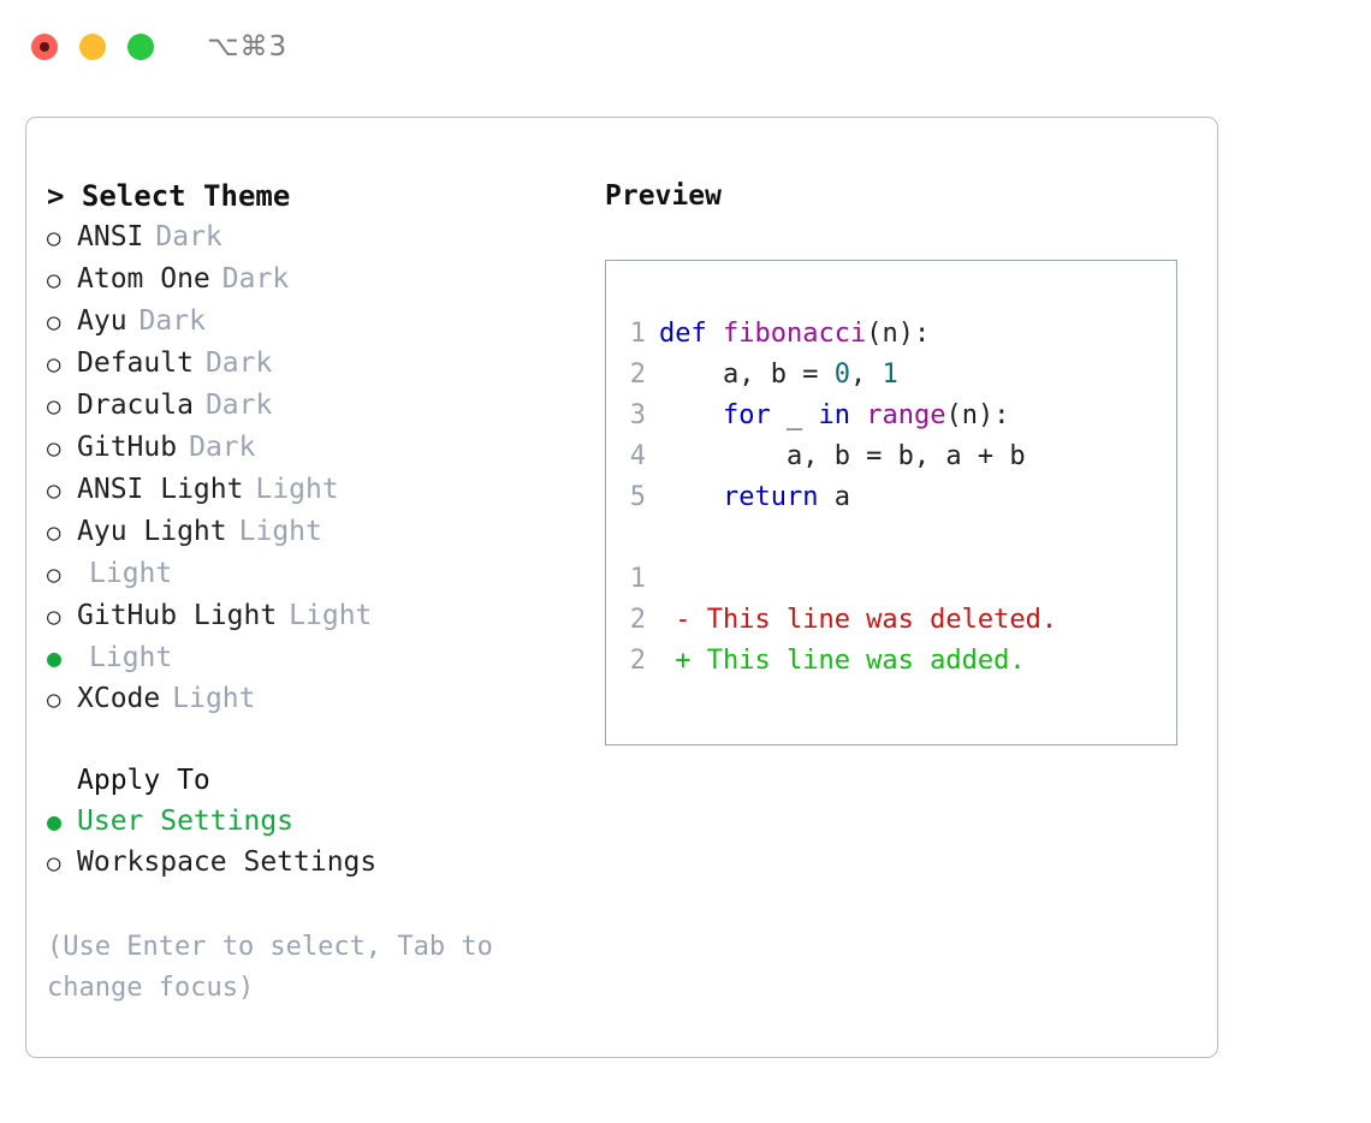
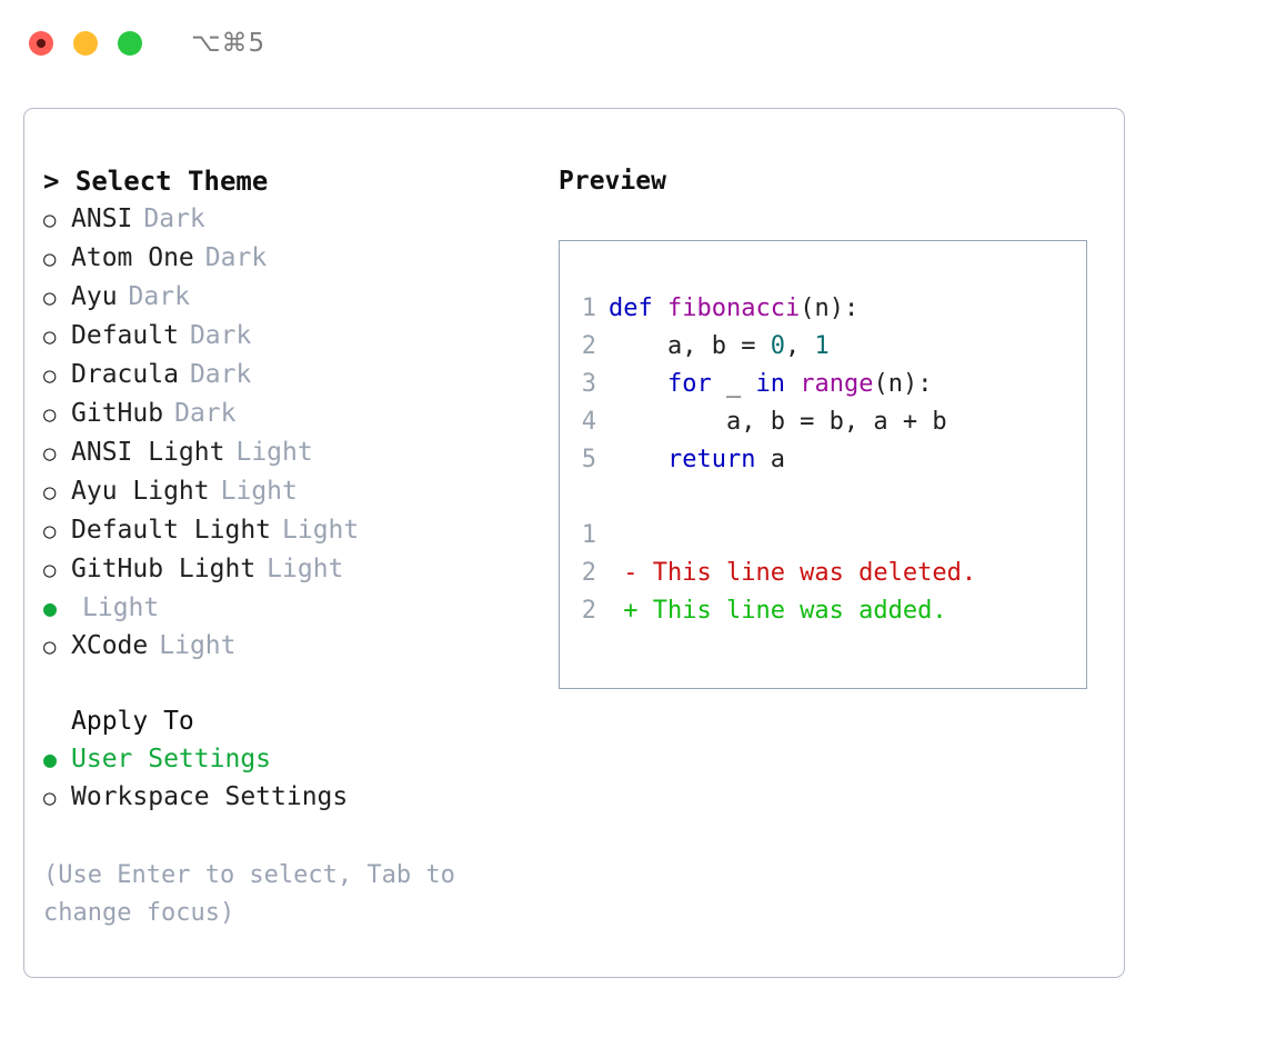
- ⌥⌘3
+ ⌥⌘5
  > Select Theme
  ○
  ANSI
  Dark
  ○
  Atom One
  Dark
  ○
  Ayu
  Dark
  ○
  Default
  Dark
  ○
  Dracula
  Dark
  ○
  GitHub
  Dark
  ○
  ANSI Light
  Light
  ○
  Ayu Light
  Light
  ○
+ Default Light
  Light
  ○
  GitHub Light
  Light
  ●
  Light
  ○
  XCode
  Light
  Apply To
  ●
  User Settings
  ○
  Workspace Settings
  (Use Enter to select, Tab to change focus)
  Preview
  1
  def fibonacci(n):
  2
  a, b = 0, 1
  3
  for _ in range(n):
  4
  a, b = b, a + b
  5
  return a
  1
  2
  - This line was deleted.
  2
  + This line was added.
